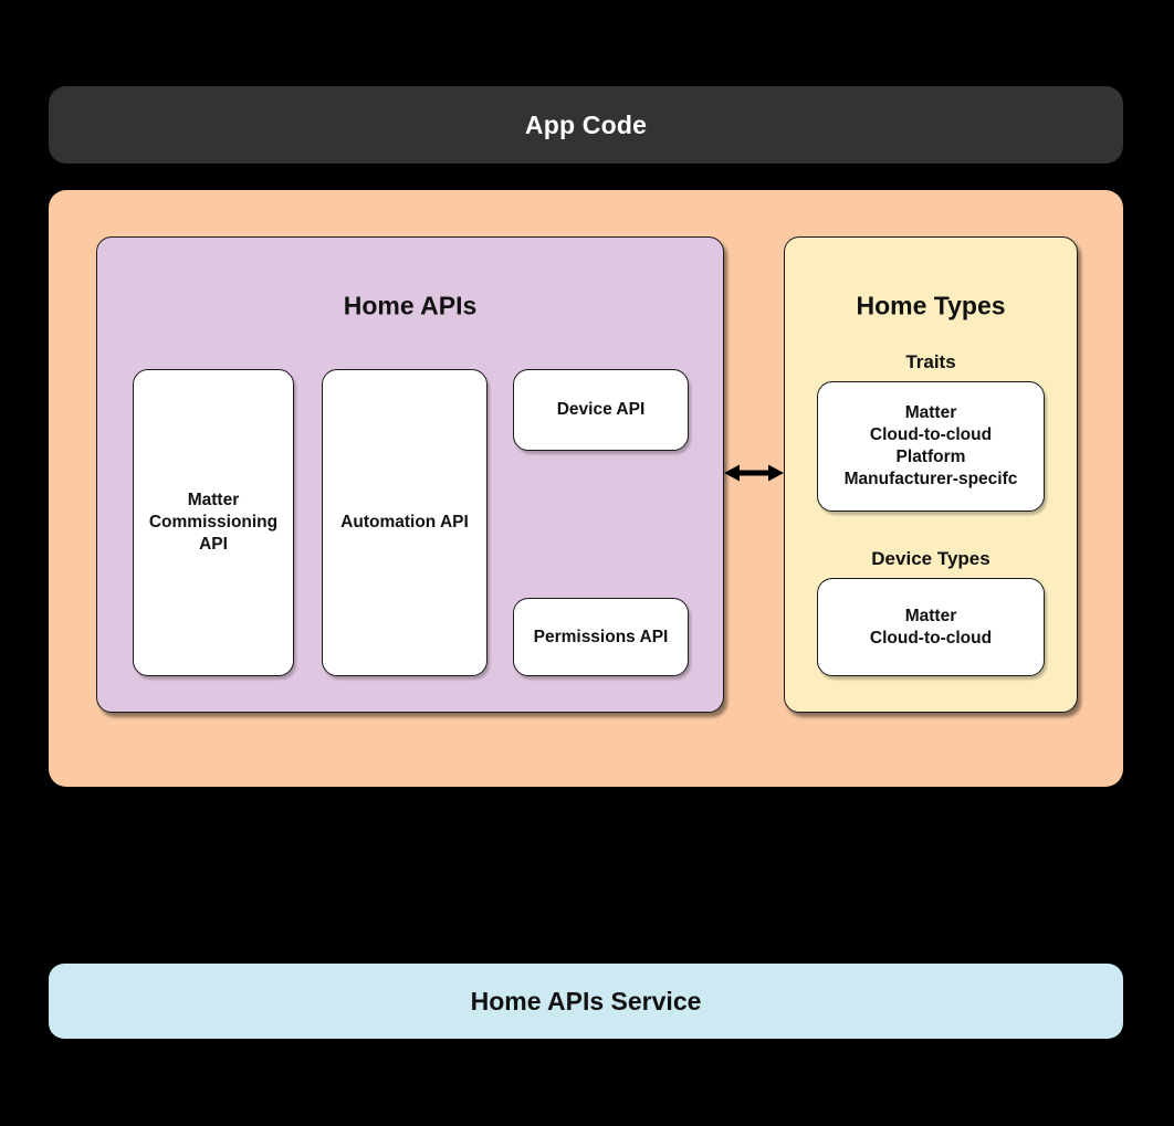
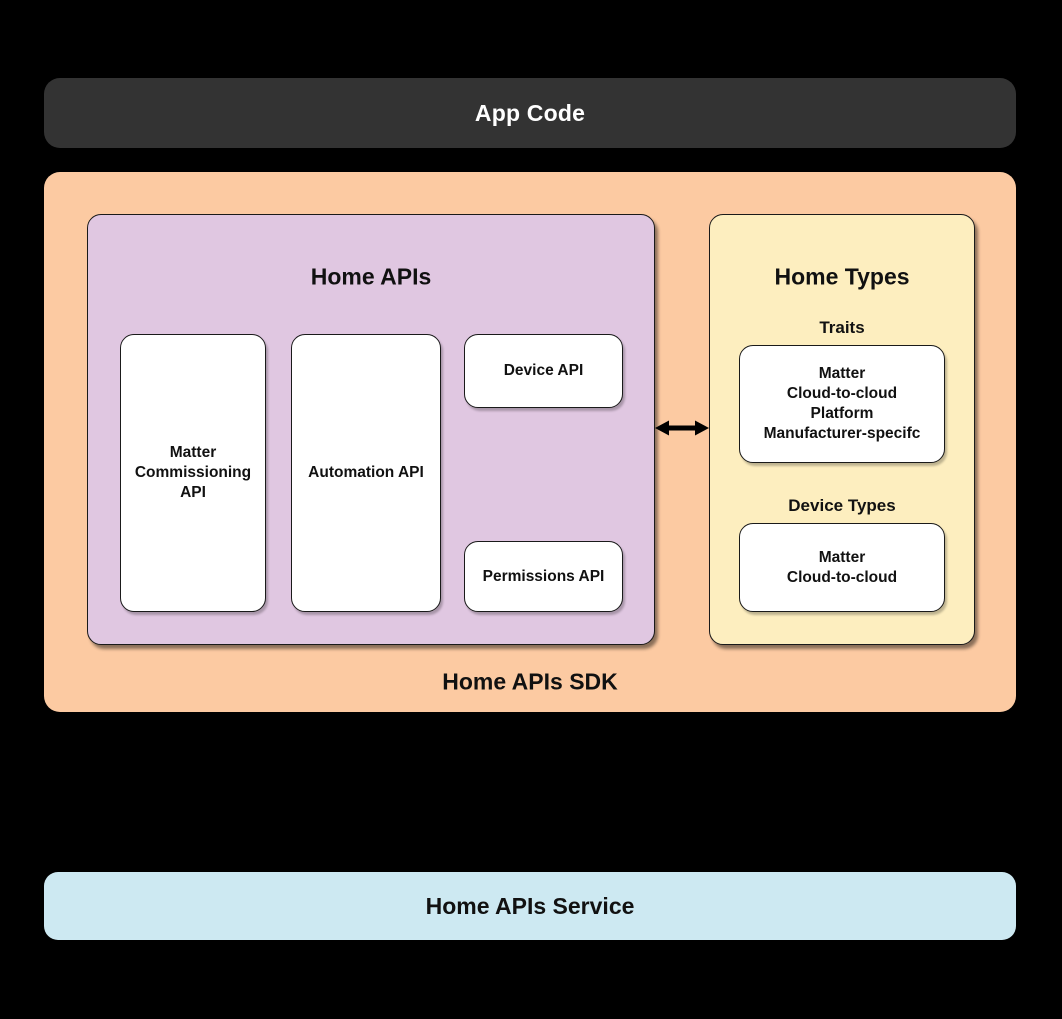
  App Code
  Home APIs
  Matter
  Commissioning
  API
  Automation API
  Device API
  Permissions API
  Home Types
  Traits
  Matter
  Cloud-to-cloud
  Platform
  Manufacturer-specifc
  Device Types
  Matter
  Cloud-to-cloud
+ Home APIs SDK
  Home APIs Service
